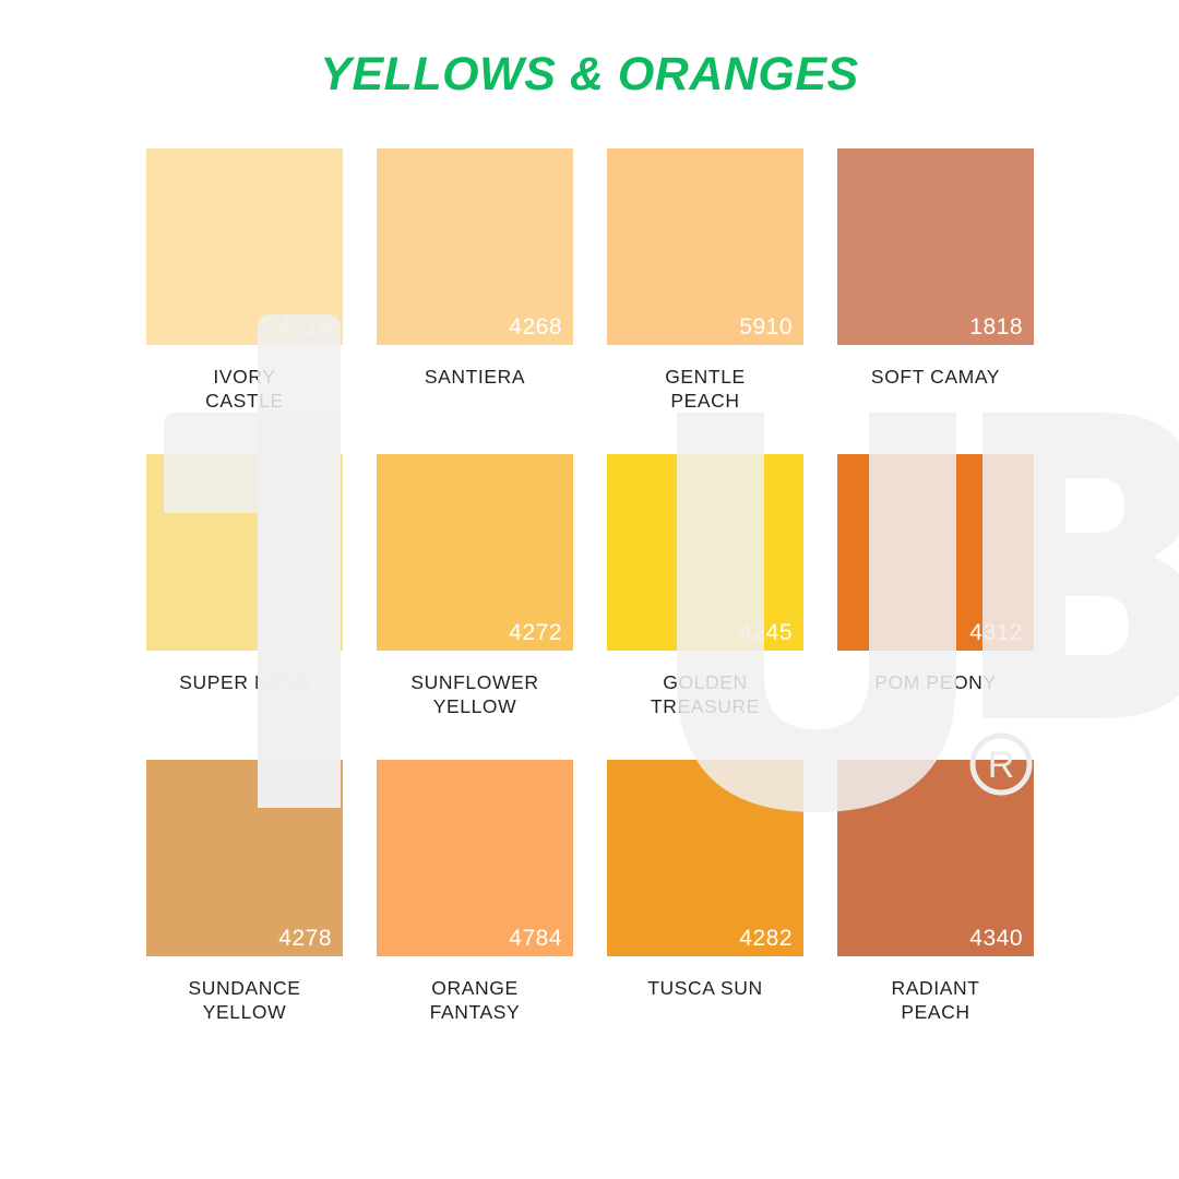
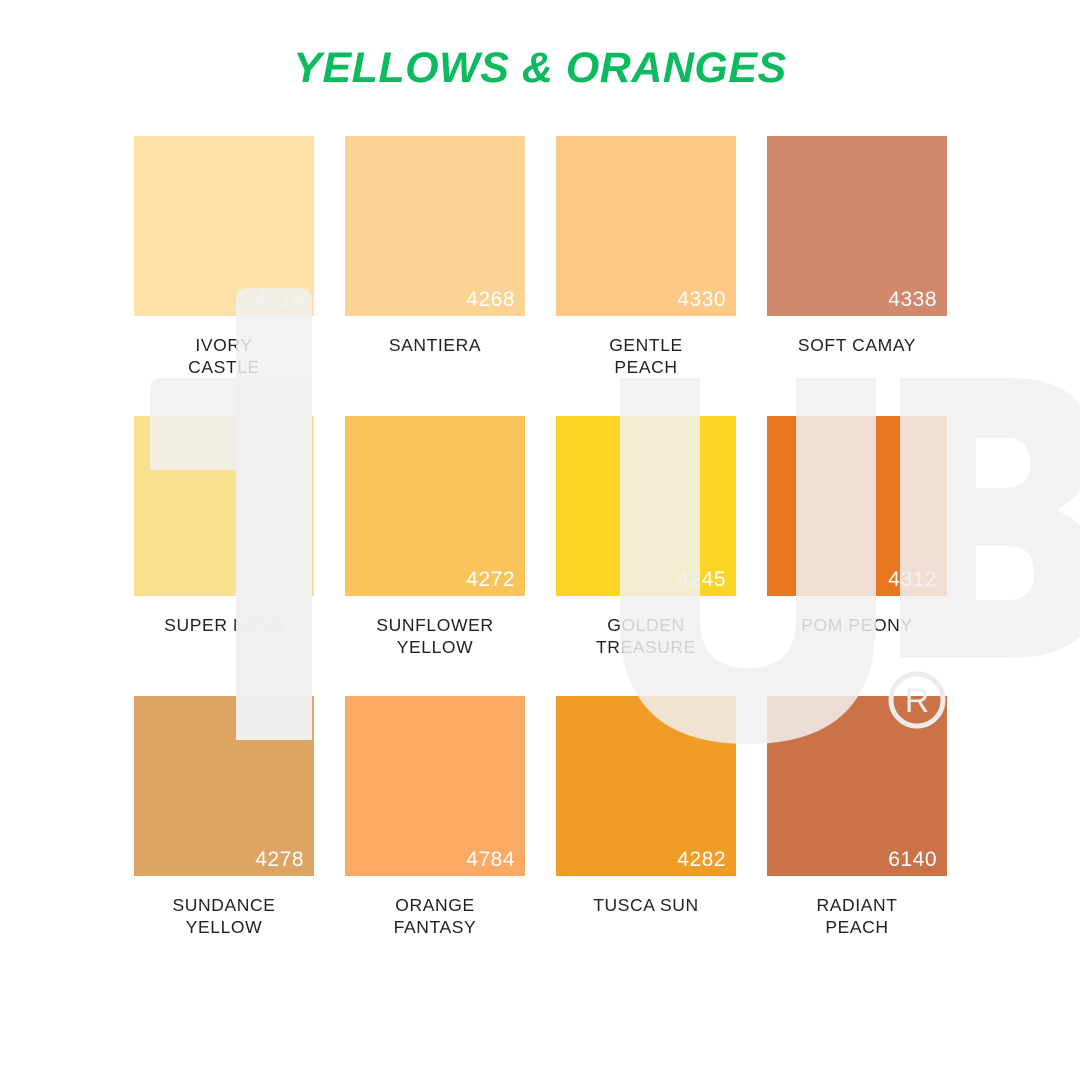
  YELLOWS & ORANGES
  4215
  IVORY
  CASTLE
  4268
  SANTIERA
- 5910
+ 4330
  GENTLE
  PEACH
- 1818
+ 4338
  SOFT CAMAY
  SUPER NOVA
  4272
  SUNFLOWER
  YELLOW
  4245
  GOLDEN
  TREASURE
  4312
  POM PEONY
  4278
  SUNDANCE
  YELLOW
  4784
  ORANGE
  FANTASY
  4282
  TUSCA SUN
- 4340
+ 6140
  RADIANT
  PEACH
  R
